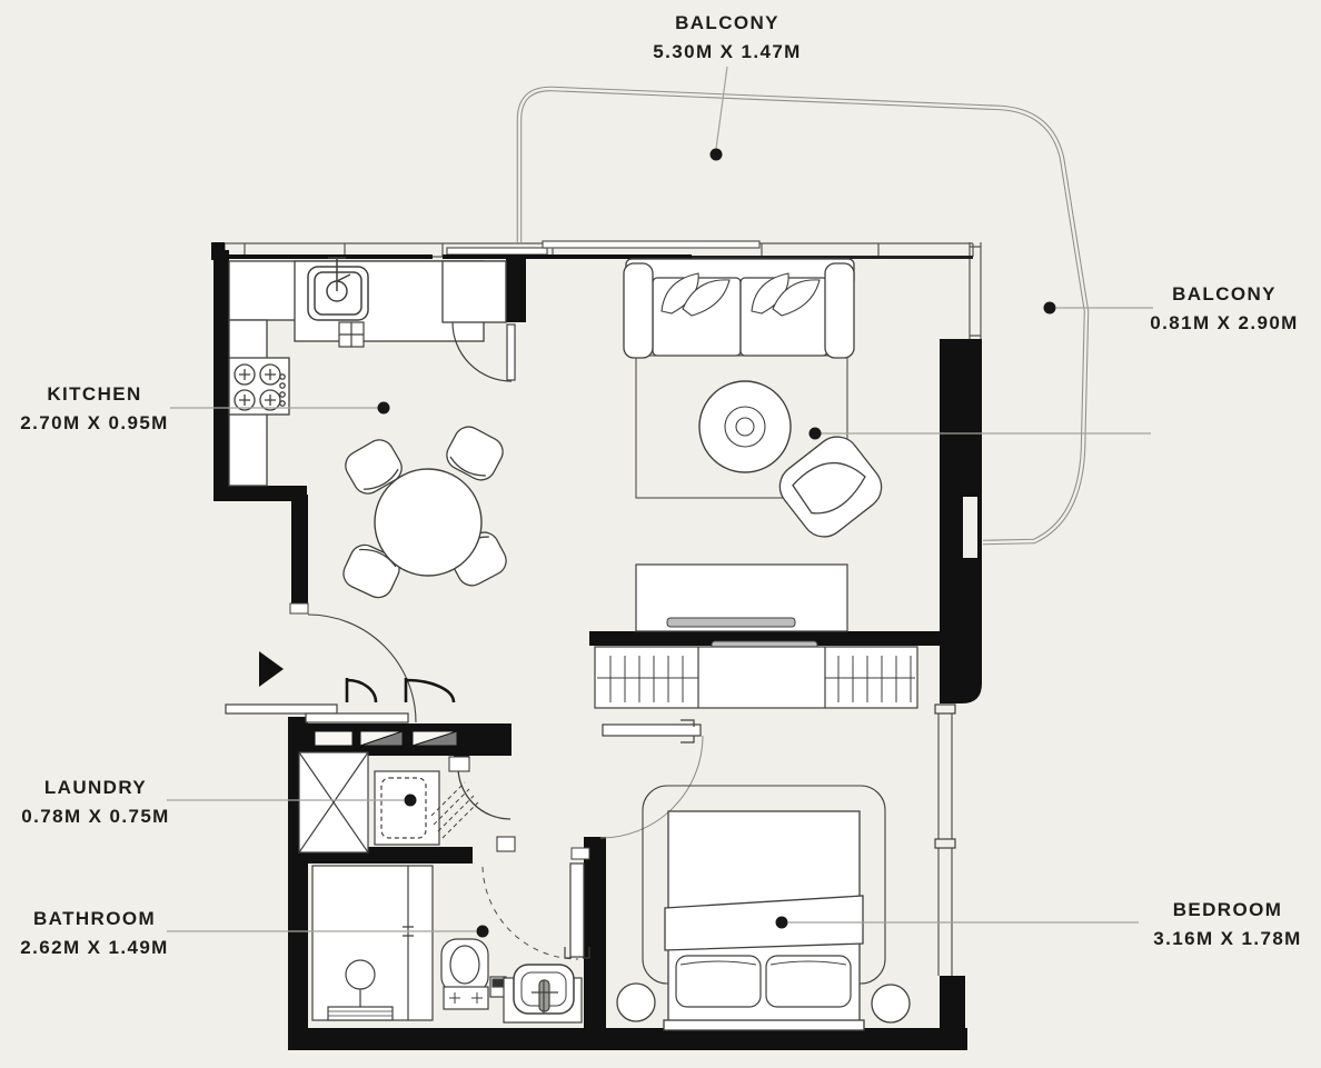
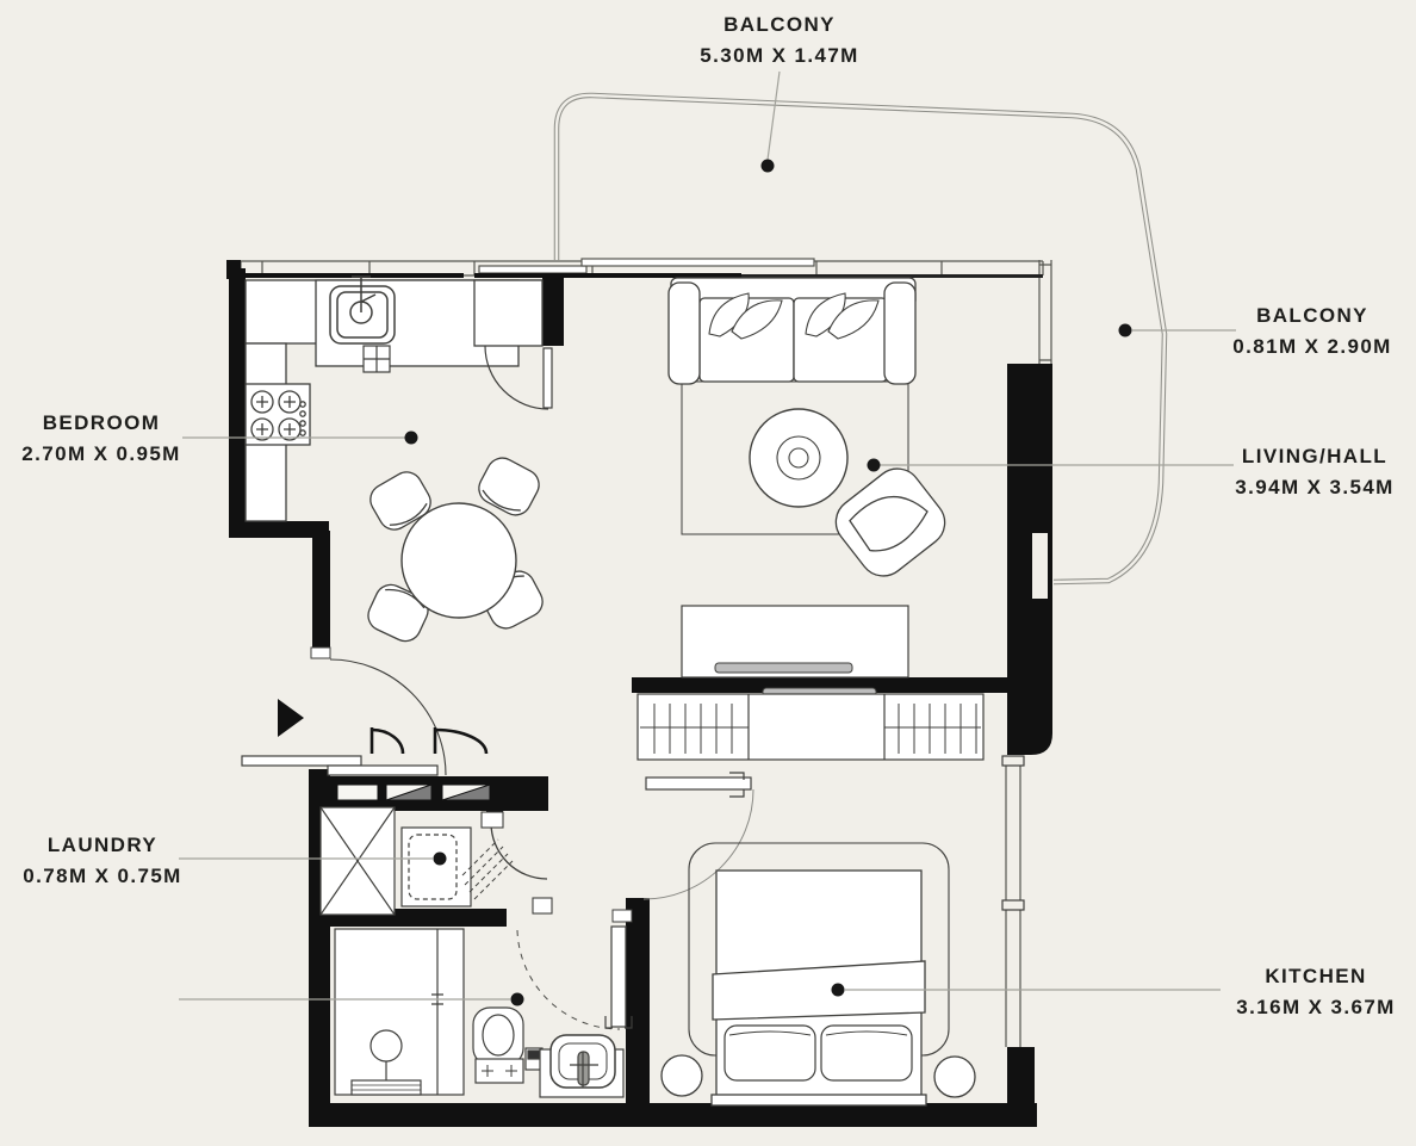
  BALCONY
  5.30M X 1.47M
  BALCONY
  0.81M X 2.90M
+ LIVING/HALL
+ 3.94M X 3.54M
- KITCHEN
+ BEDROOM
  2.70M X 0.95M
  LAUNDRY
  0.78M X 0.75M
- BATHROOM
- 2.62M X 1.49M
- BEDROOM
+ KITCHEN
- 3.16M X 1.78M
+ 3.16M X 3.67M
